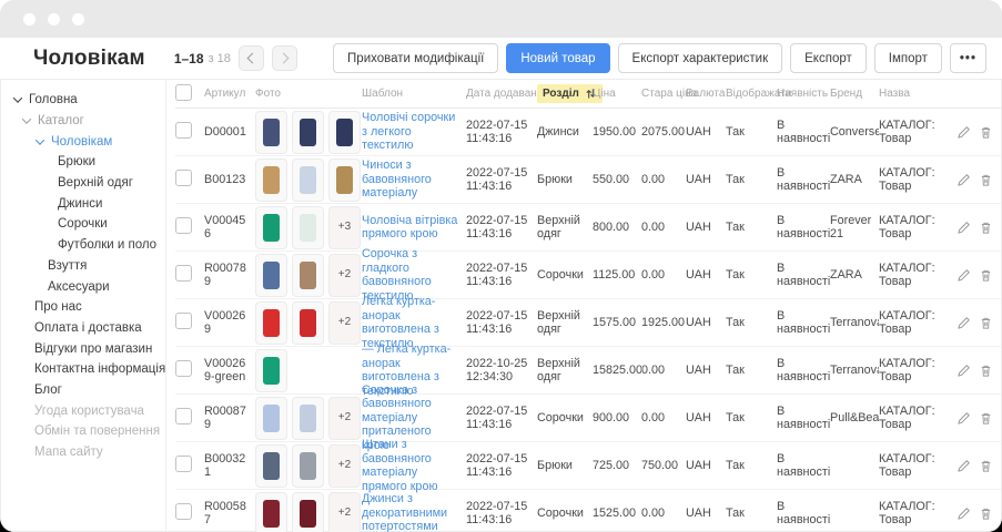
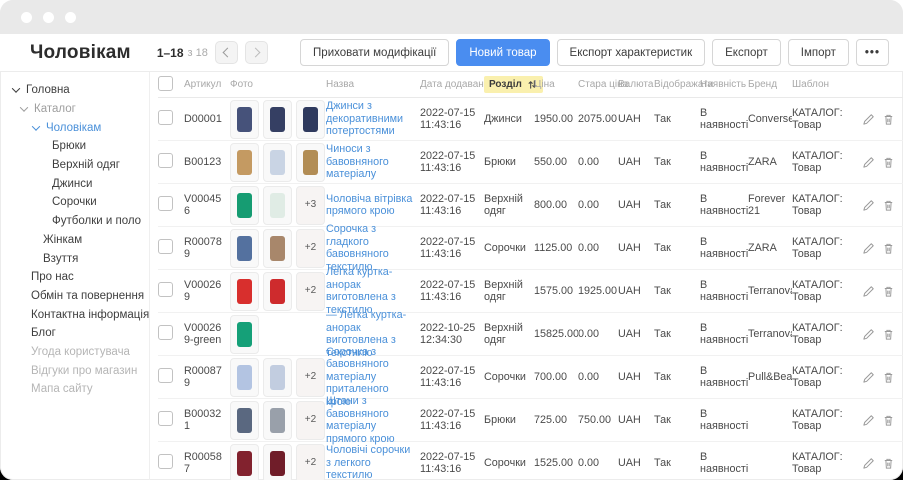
  Чоловікам
  1–18
  з 18
  Приховати модифікації
  Новий товар
  Експорт характеристик
  Експорт
  Імпорт
  •••
  Головна
  Каталог
  Чоловікам
  Брюки
  Верхній одяг
  Джинси
  Сорочки
  Футболки и поло
+ Жінкам
  Взуття
- Аксесуари
  Про нас
- Оплата і доставка
- Відгуки про магазин
+ Обмін та повернення
  Контактна інформація
  Блог
  Угода користувача
- Обмін та повернення
+ Відгуки про магазин
  Мапа сайту
  Артикул
  Фото
- Шаблон
+ Назва
  Дата додаван
  Розділ
  Ціна
  Стара ці
  Валюта
  Відображ
  Наявність
  Бренд
- Назва
+ Шаблон
  D00001
- Чоловічі сорочки з легкого текстилю
+ Джинси з декоративними потертостями
  2022-07-15
  11:43:16
  Джинси
  1950.00
  2075.00
  UAH
  Так
  В наявності
  Converse
  КАТАЛОГ: Товар
  B00123
  Чиноси з бавовняного матеріалу
  2022-07-15
  11:43:16
  Брюки
  550.00
  0.00
  UAH
  Так
  В наявності
  ZARA
  КАТАЛОГ: Товар
  V000456
  +3
  Чоловіча вітрівка прямого крою
  2022-07-15
  11:43:16
  Верхній одяг
  800.00
  0.00
  UAH
  Так
  В наявності
  Forever 21
  КАТАЛОГ: Товар
  R000789
  +2
  Сорочка з гладкого бавовняного текстилю
  2022-07-15
  11:43:16
  Сорочки
  1125.00
  0.00
  UAH
  Так
  В наявності
  ZARA
  КАТАЛОГ: Товар
  V000269
  +2
  Легка куртка-анорак виготовлена з текстилю
  2022-07-15
  11:43:16
  Верхній одяг
  1575.00
  1925.00
  UAH
  Так
  В наявності
  Terranov
  КАТАЛОГ: Товар
  V000269-green
  — Легка куртка-анорак виготовлена з текстилю
  2022-10-25
  12:34:30
  Верхній одяг
  15825.00
  0.00
  UAH
  Так
  В наявності
  Terranov
  КАТАЛОГ: Товар
  R000879
  +2
  Сорочка з бавовняного матеріалу приталеного крою
  2022-07-15
  11:43:16
  Сорочки
- 900.00
+ 700.00
  0.00
  UAH
  Так
  В наявності
  Pull&Bea
  КАТАЛОГ: Товар
  B000321
  +2
  Штани з бавовняного матеріалу прямого крою
  2022-07-15
  11:43:16
  Брюки
  725.00
  750.00
  UAH
  Так
  В наявності
  КАТАЛОГ: Товар
  R000587
  +2
- Джинси з декоративними потертостями
+ Чоловічі сорочки з легкого текстилю
  2022-07-15
  11:43:16
  Сорочки
  1525.00
  0.00
  UAH
  Так
  В наявності
  КАТАЛОГ: Товар
